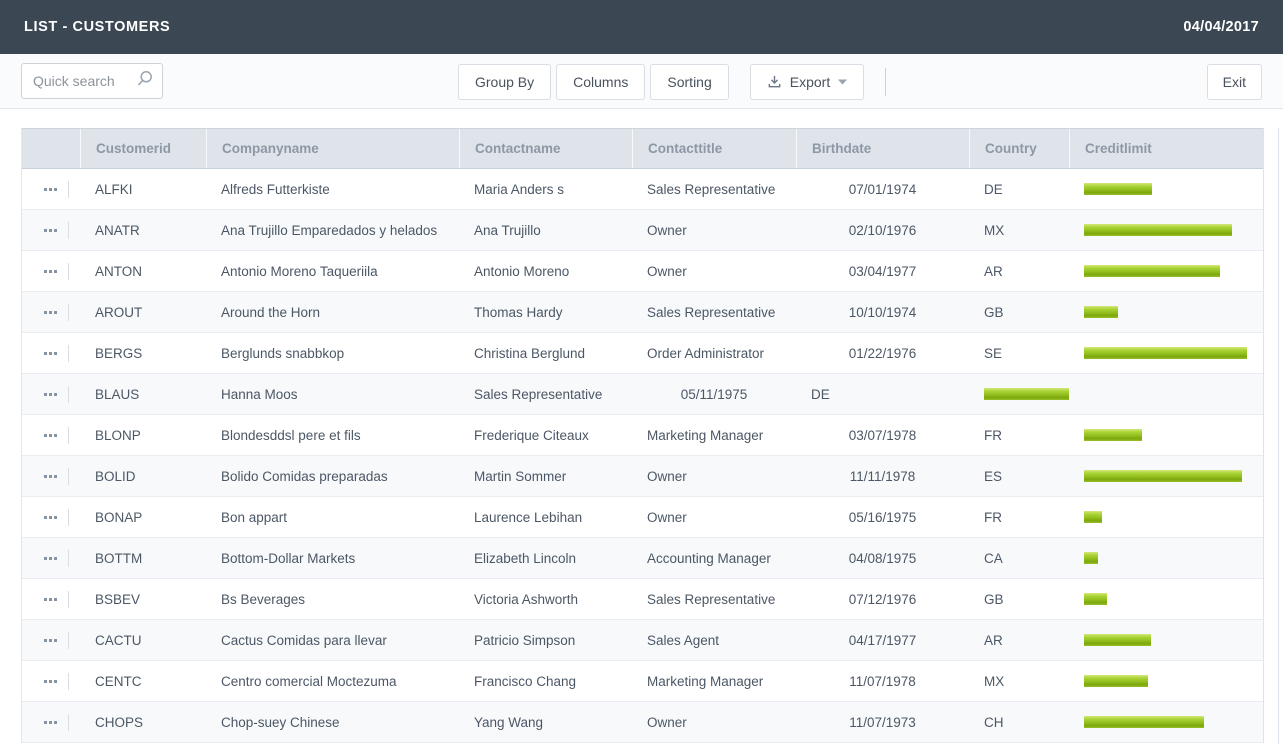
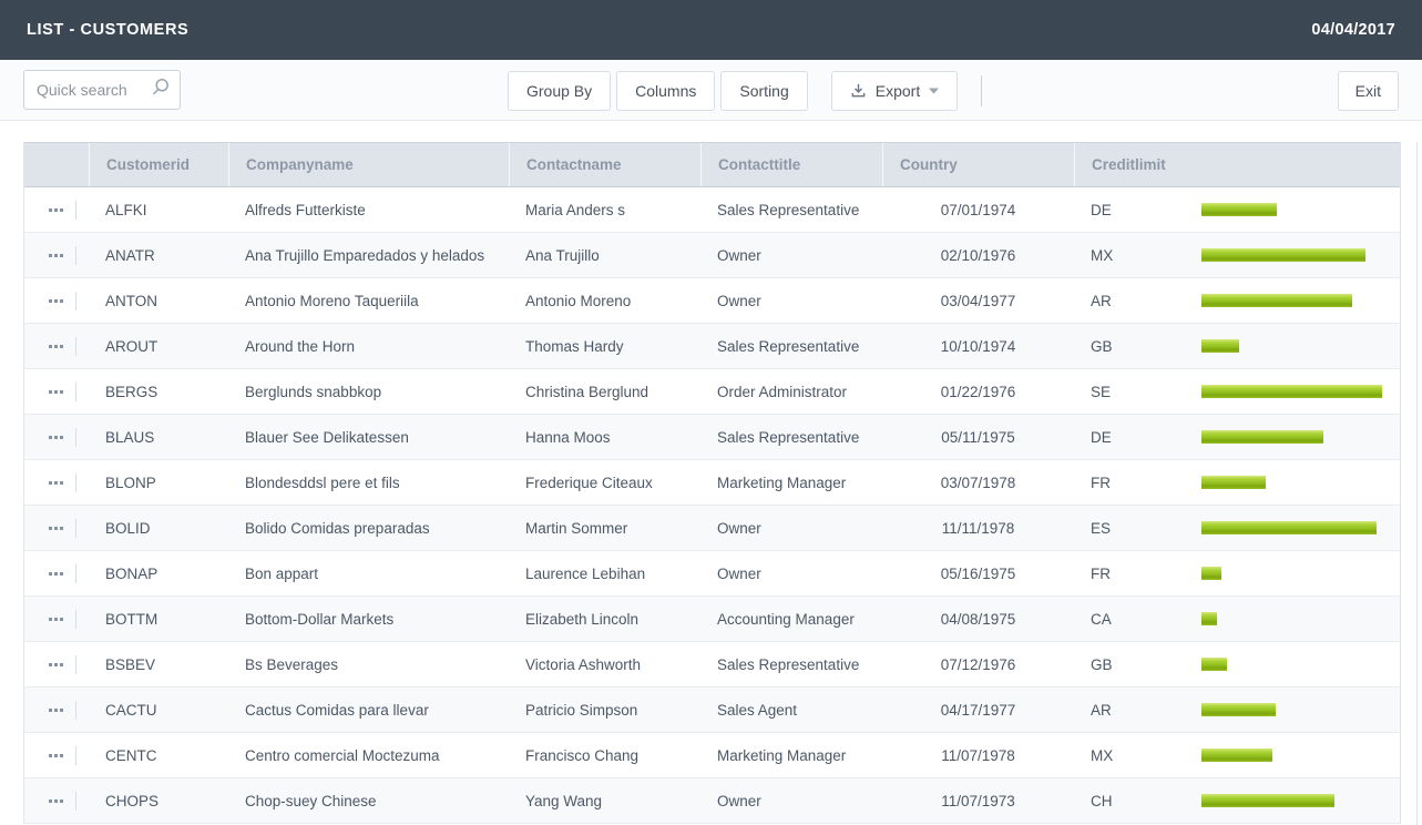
  LIST - CUSTOMERS
  04/04/2017
  Quick search
  Group By
  Columns
  Sorting
  Export
  Exit
  Customerid
  Companyname
  Contactname
  Contacttitle
- Birthdate
  Country
  Creditlimit
  ALFKI
  Alfreds Futterkiste
  Maria Anders s
  Sales Representative
  07/01/1974
  DE
  ANATR
  Ana Trujillo Emparedados y helados
  Ana Trujillo
  Owner
  02/10/1976
  MX
  ANTON
  Antonio Moreno Taqueriila
  Antonio Moreno
  Owner
  03/04/1977
  AR
  AROUT
  Around the Horn
  Thomas Hardy
  Sales Representative
  10/10/1974
  GB
  BERGS
  Berglunds snabbkop
  Christina Berglund
  Order Administrator
  01/22/1976
  SE
  BLAUS
+ Blauer See Delikatessen
  Hanna Moos
  Sales Representative
  05/11/1975
  DE
  BLONP
  Blondesddsl pere et fils
  Frederique Citeaux
  Marketing Manager
  03/07/1978
  FR
  BOLID
  Bolido Comidas preparadas
  Martin Sommer
  Owner
  11/11/1978
  ES
  BONAP
  Bon appart
  Laurence Lebihan
  Owner
  05/16/1975
  FR
  BOTTM
  Bottom-Dollar Markets
  Elizabeth Lincoln
  Accounting Manager
  04/08/1975
  CA
  BSBEV
  Bs Beverages
  Victoria Ashworth
  Sales Representative
  07/12/1976
  GB
  CACTU
  Cactus Comidas para llevar
  Patricio Simpson
  Sales Agent
  04/17/1977
  AR
  CENTC
  Centro comercial Moctezuma
  Francisco Chang
  Marketing Manager
  11/07/1978
  MX
  CHOPS
  Chop-suey Chinese
  Yang Wang
  Owner
  11/07/1973
  CH
